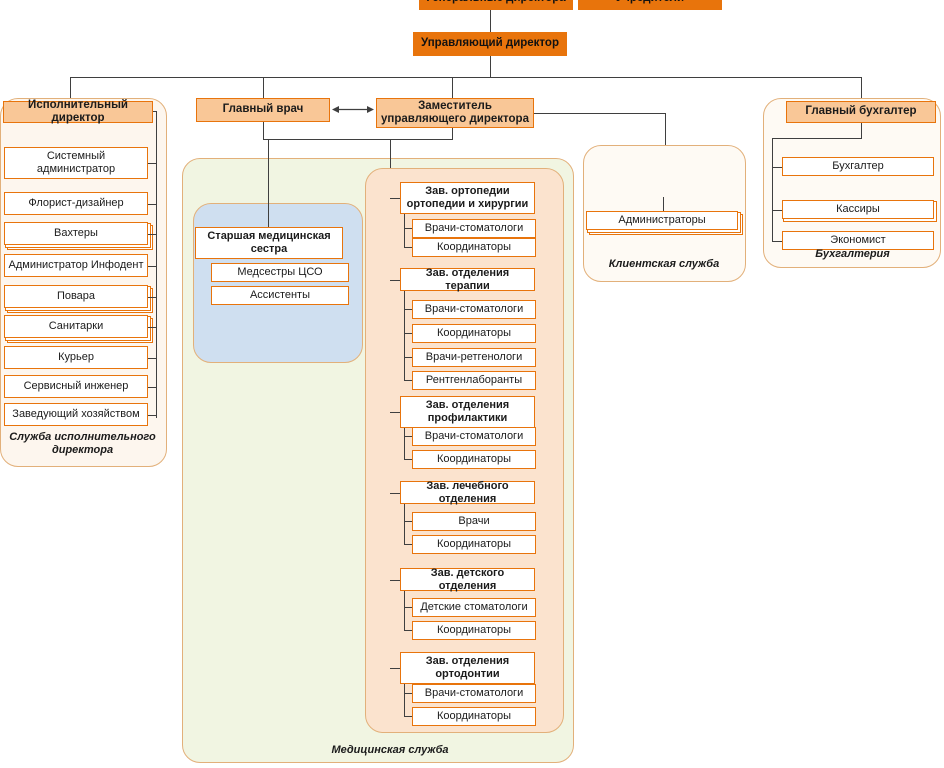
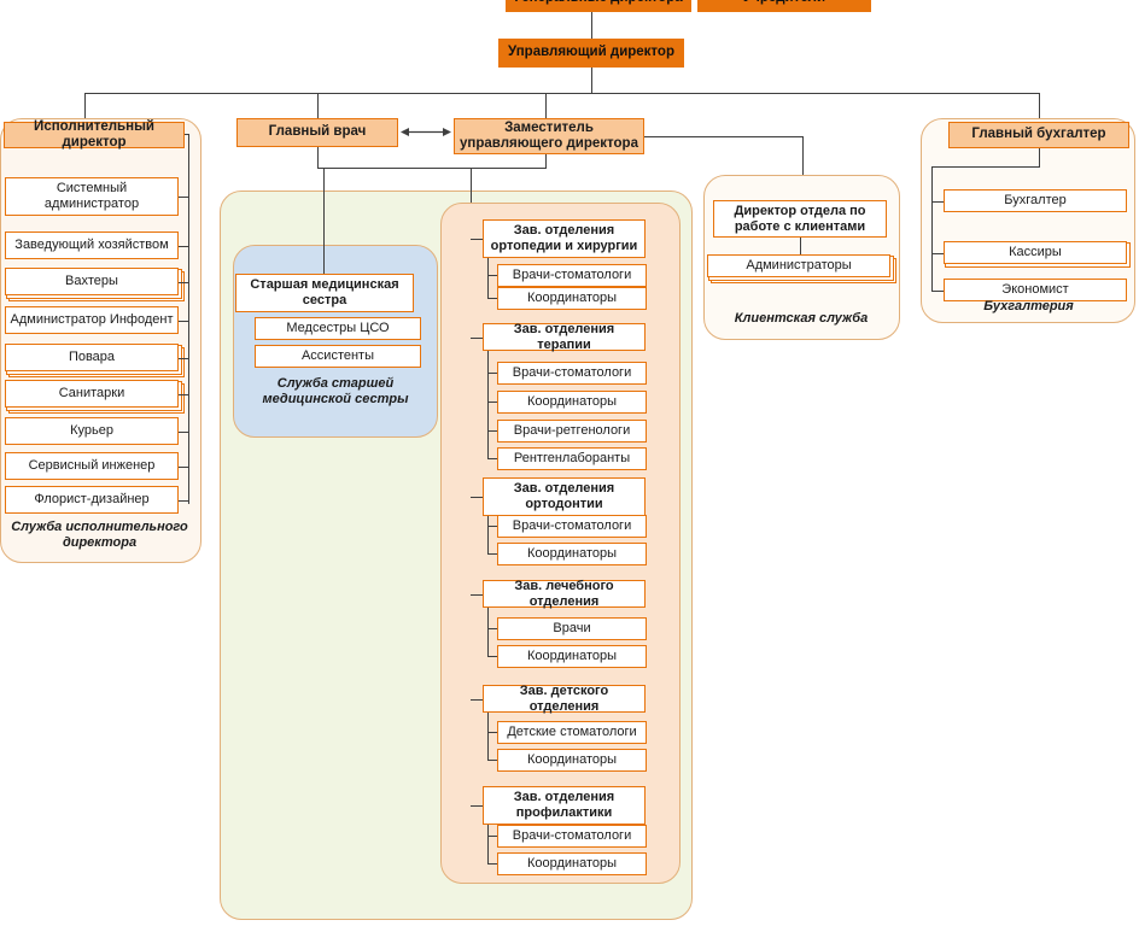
  Управляющий директор
  Исполнительный директор
  Системный администратор
- Флорист-дизайнер
+ Заведующий хозяйством
  Вахтеры
  Администратор Инфодент
  Повара
  Санитарки
  Курьер
  Сервисный инженер
- Заведующий хозяйством
+ Флорист-дизайнер
  Служба исполнительного директора
  Главный врач
- Медицинская служба
  Старшая медицинская сестра
  Медсестры ЦСО
  Ассистенты
+ Служба старшей медицинской сестры
  Заместитель управляющего директора
- Зав. ортопедии ортопедии и хирургии
+ Зав. отделения ортопедии и хирургии
  Врачи-стоматологи
  Координаторы
  Зав. отделения терапии
  Врачи-стоматологи
  Координаторы
  Врачи-ретгенологи
  Рентгенлаборанты
- Зав. отделения профилактики
+ Зав. отделения ортодонтии
  Врачи-стоматологи
  Координаторы
  Зав. лечебного отделения
  Врачи
  Координаторы
  Зав. детского отделения
  Детские стоматологи
  Координаторы
- Зав. отделения ортодонтии
+ Зав. отделения профилактики
  Врачи-стоматологи
  Координаторы
+ Директор отдела по работе с клиентами
  Администраторы
  Клиентская служба
  Главный бухгалтер
  Бухгалтер
  Кассиры
  Экономист
  Бухгалтерия
